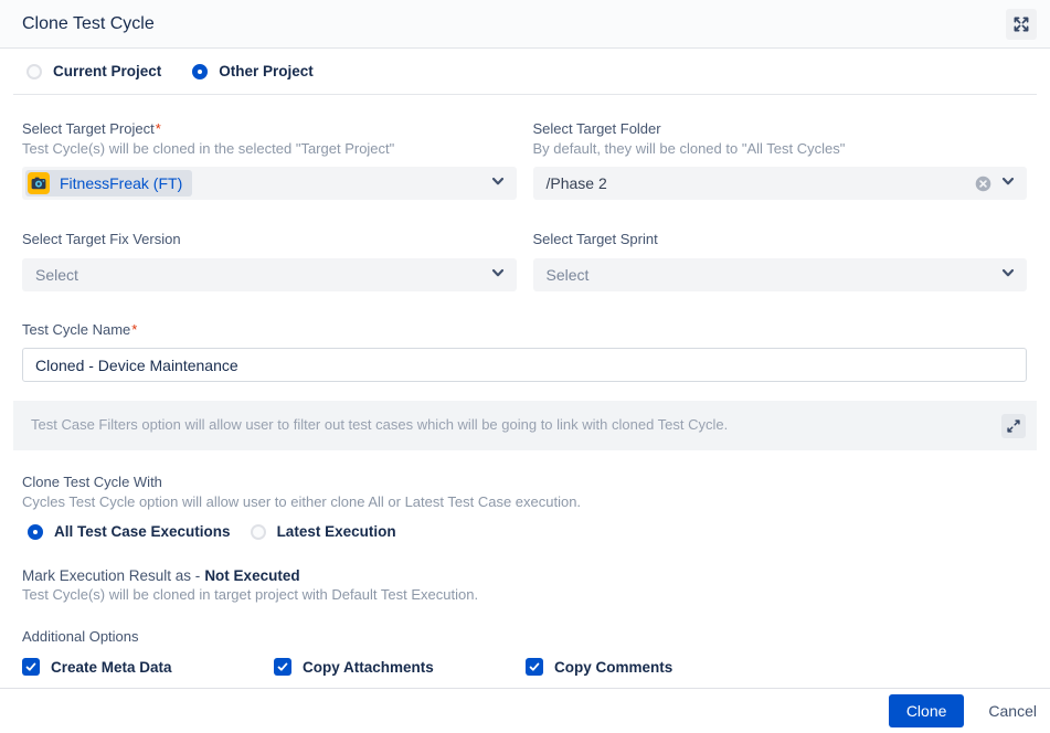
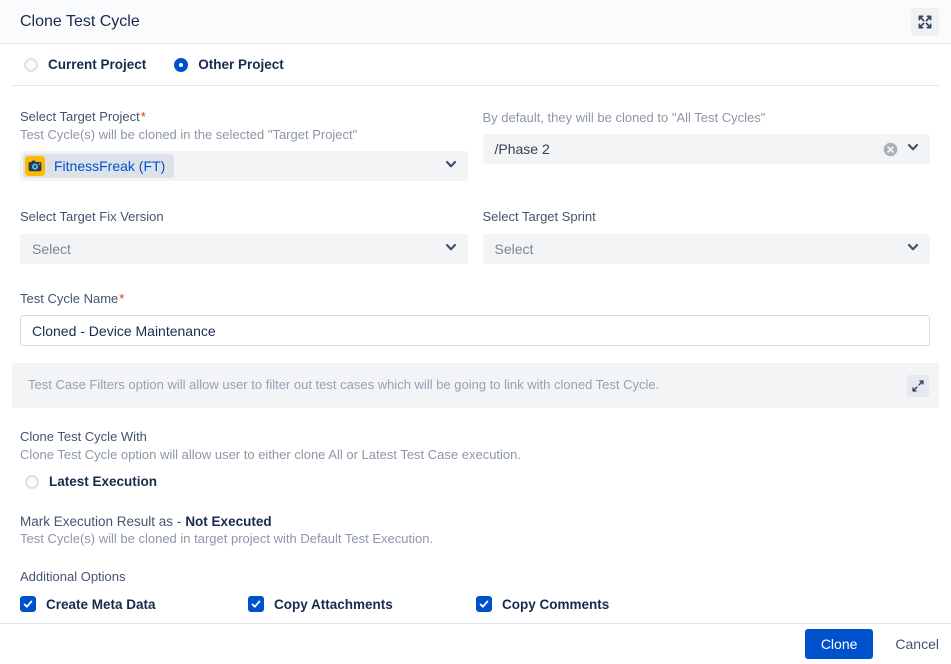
  Clone Test Cycle
  Current Project
  Other Project
  Select Target Project*
  Test Cycle(s) will be cloned in the selected "Target Project"
  FitnessFreak (FT)
- Select Target Folder
  By default, they will be cloned to "All Test Cycles"
  /Phase 2
  Select Target Fix Version
  Select
  Select Target Sprint
  Select
  Test Cycle Name*
  Cloned - Device Maintenance
  Test Case Filters option will allow user to filter out test cases which will be going to link with cloned Test Cycle.
  Clone Test Cycle With
- Cycles Test Cycle option will allow user to either clone All or Latest Test Case execution.
+ Clone Test Cycle option will allow user to either clone All or Latest Test Case execution.
- All Test Case Executions
  Latest Execution
  Mark Execution Result as - Not Executed
  Test Cycle(s) will be cloned in target project with Default Test Execution.
  Additional Options
  Create Meta Data
  Copy Attachments
  Copy Comments
  Clone
  Cancel
